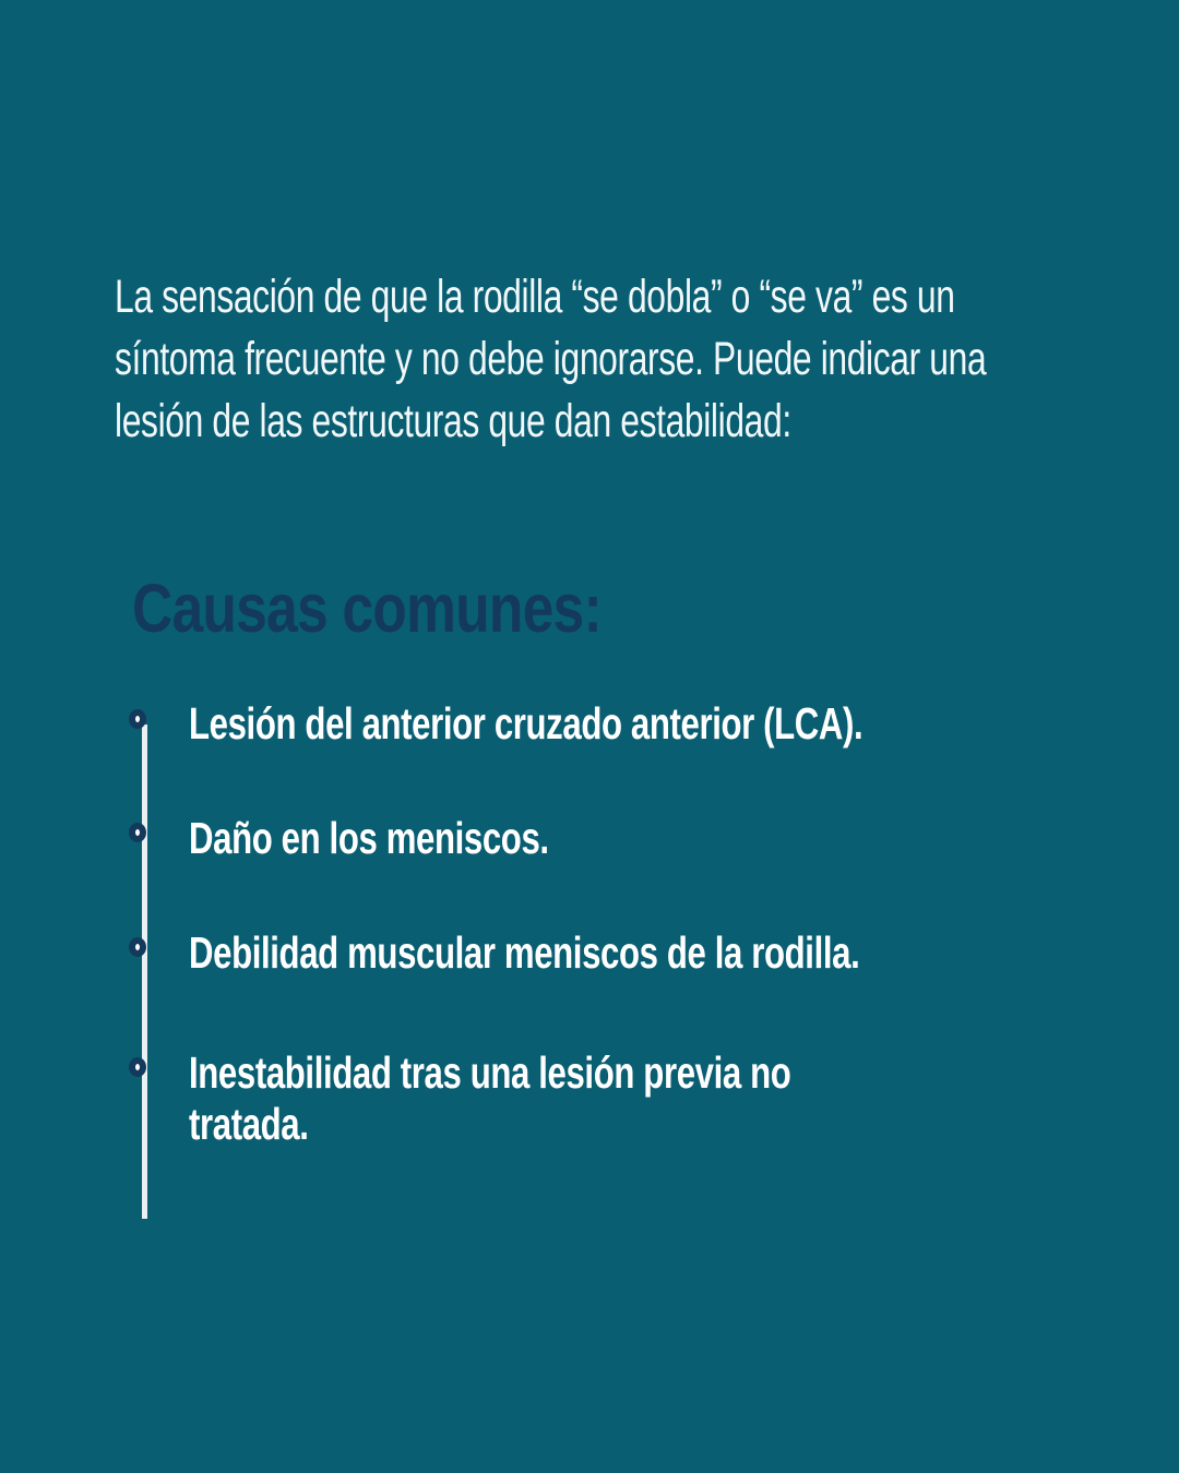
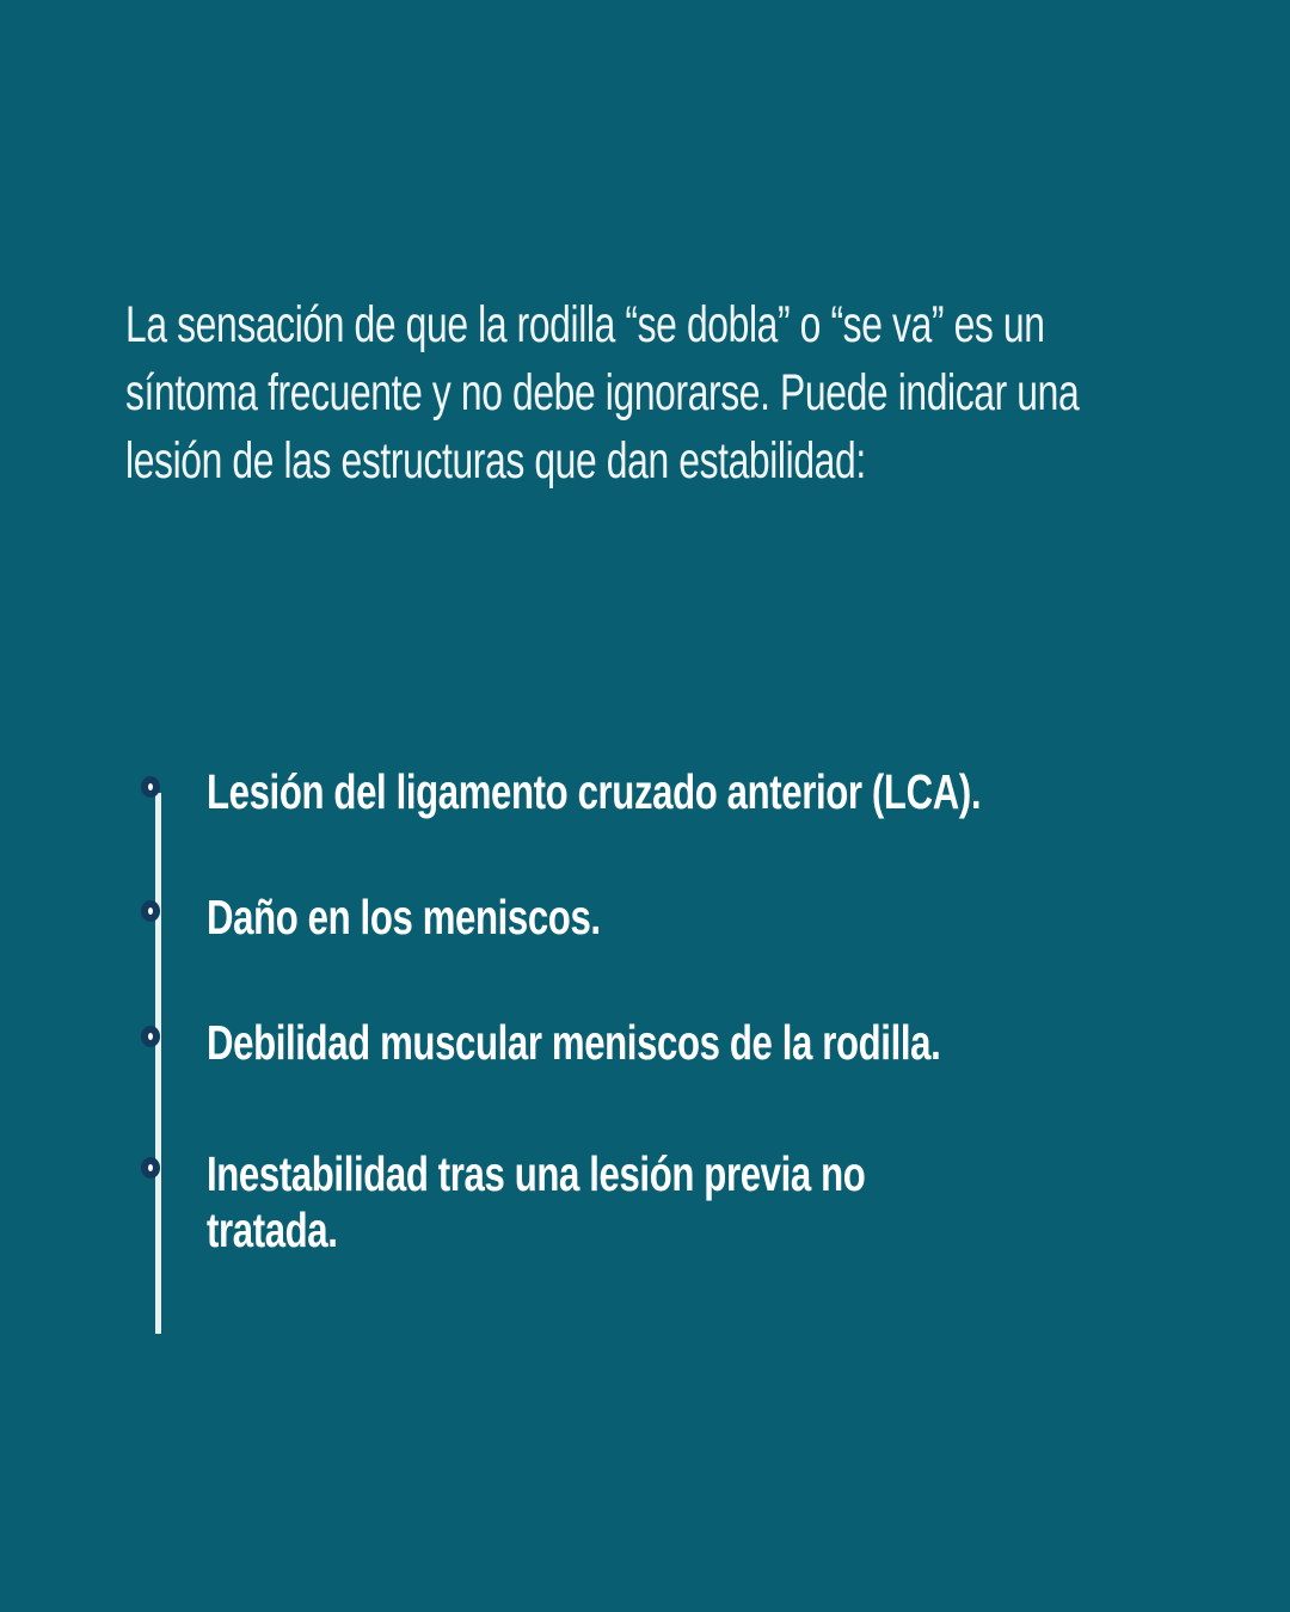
  La sensación de que la rodilla “se dobla” o “se va” es un
  síntoma frecuente y no debe ignorarse. Puede indicar una
  lesión de las estructuras que dan estabilidad:
- Causas comunes:
- Lesión del anterior cruzado anterior (LCA).
+ Lesión del ligamento cruzado anterior (LCA).
  Daño en los meniscos.
  Debilidad muscular meniscos de la rodilla.
  Inestabilidad tras una lesión previa no
  tratada.
